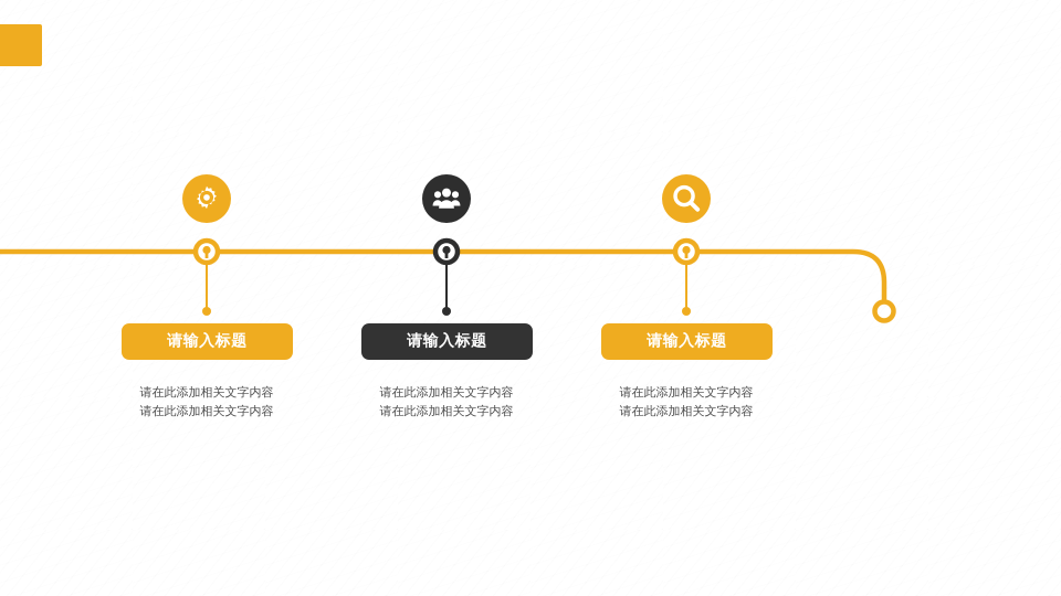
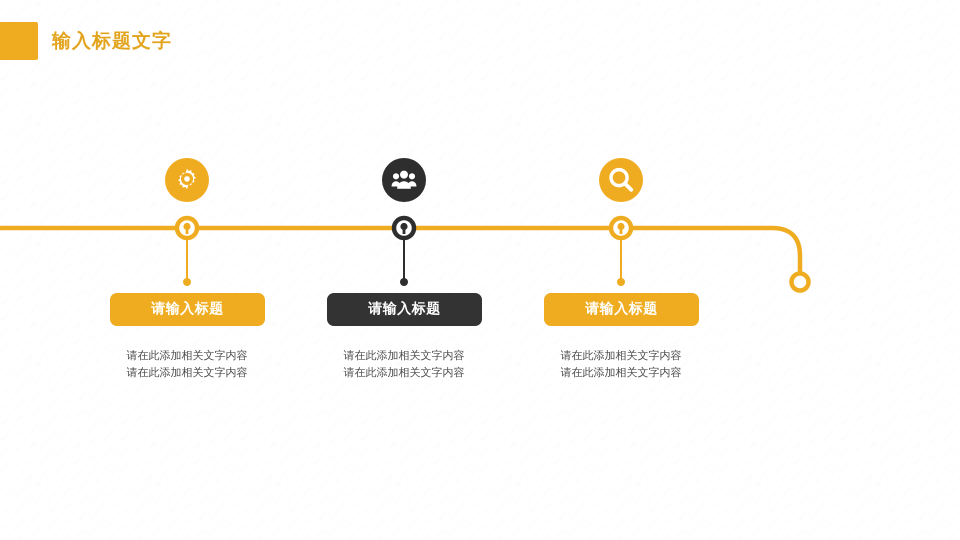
+ 输入标题文字
  请输入标题
  请输入标题
  请输入标题
  请在此添加相关文字内容
  请在此添加相关文字内容
  请在此添加相关文字内容
  请在此添加相关文字内容
  请在此添加相关文字内容
  请在此添加相关文字内容
